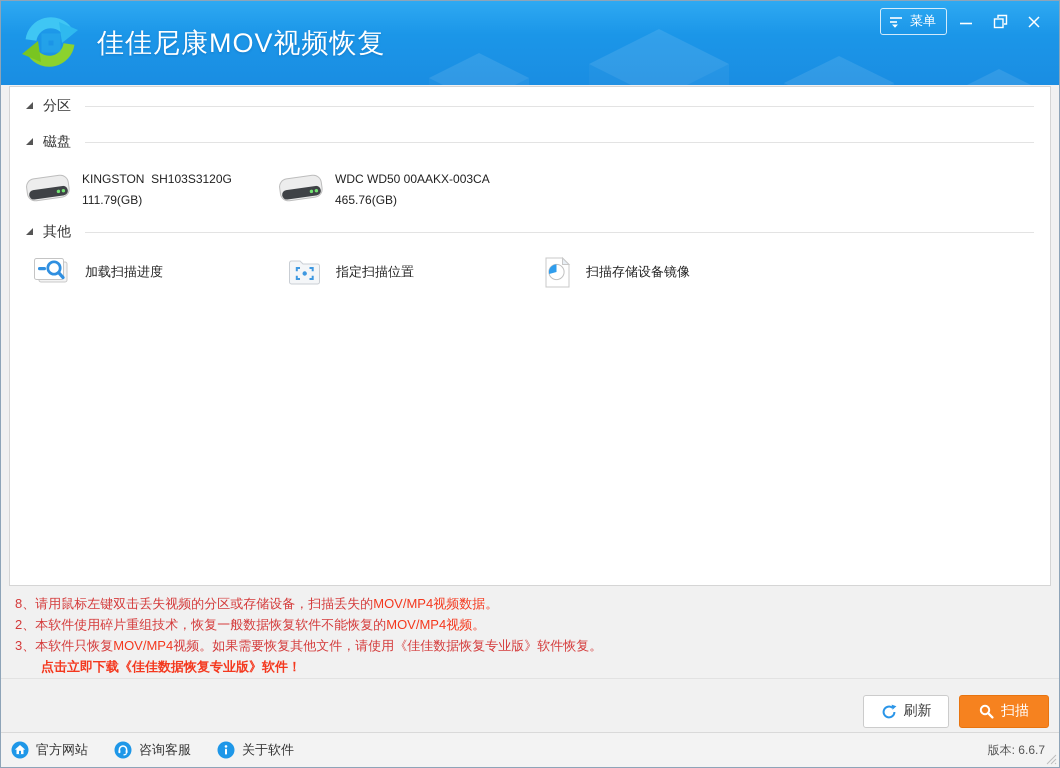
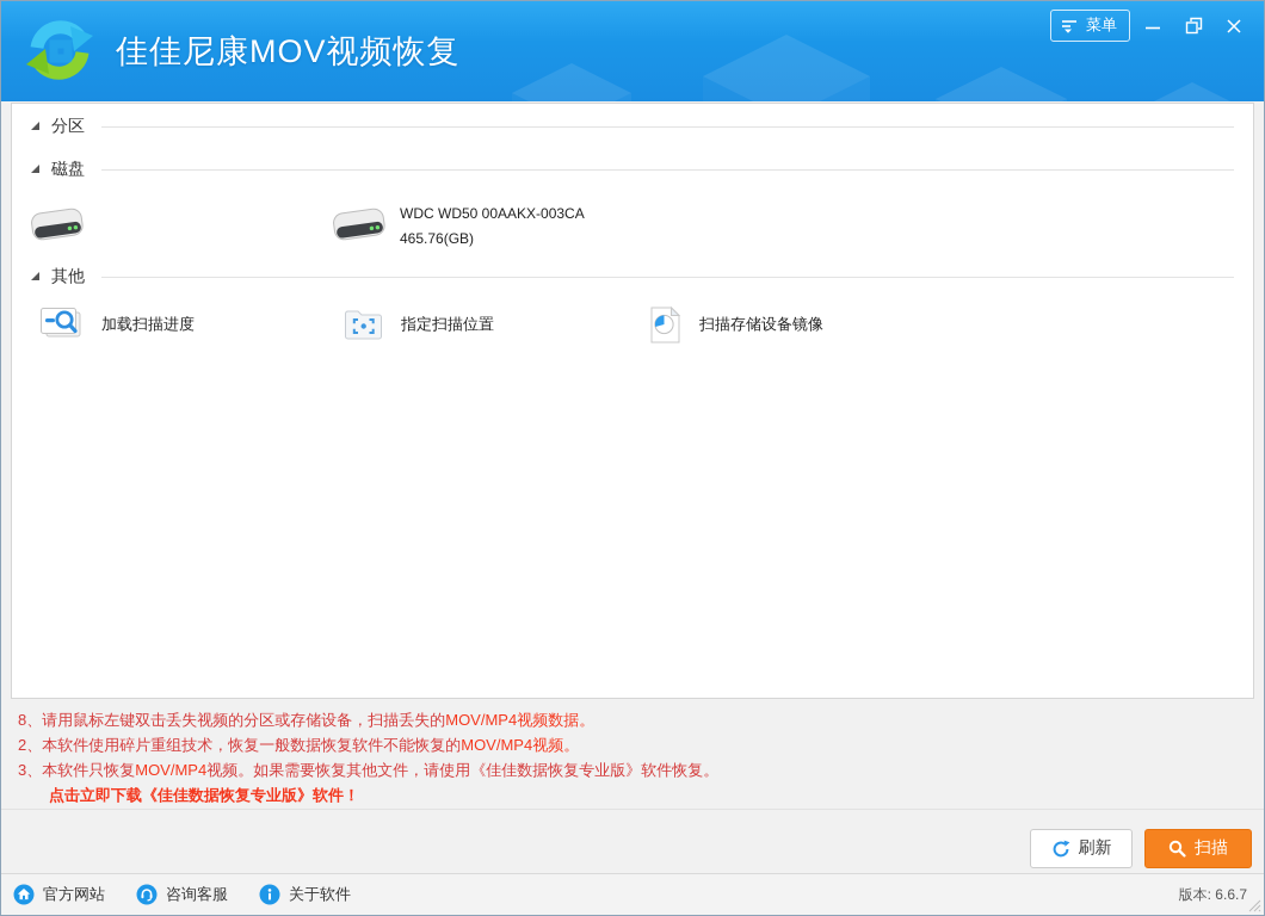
  佳佳尼康MOV视频恢复
  菜单
  分区
  磁盘
- KINGSTON SH103S3120G
- 111.79(GB)
  WDC WD50 00AAKX-003CA
  465.76(GB)
  其他
  加载扫描进度
  指定扫描位置
  扫描存储设备镜像
  8、请用鼠标左键双击丢失视频的分区或存储设备，扫描丢失的MOV/MP4视频数据。
  2、本软件使用碎片重组技术，恢复一般数据恢复软件不能恢复的MOV/MP4视频。
  3、本软件只恢复MOV/MP4视频。如果需要恢复其他文件，请使用《佳佳数据恢复专业版》软件恢复。
  点击立即下载《佳佳数据恢复专业版》软件！
  刷新
  扫描
  官方网站
  咨询客服
  关于软件
  版本: 6.6.7
